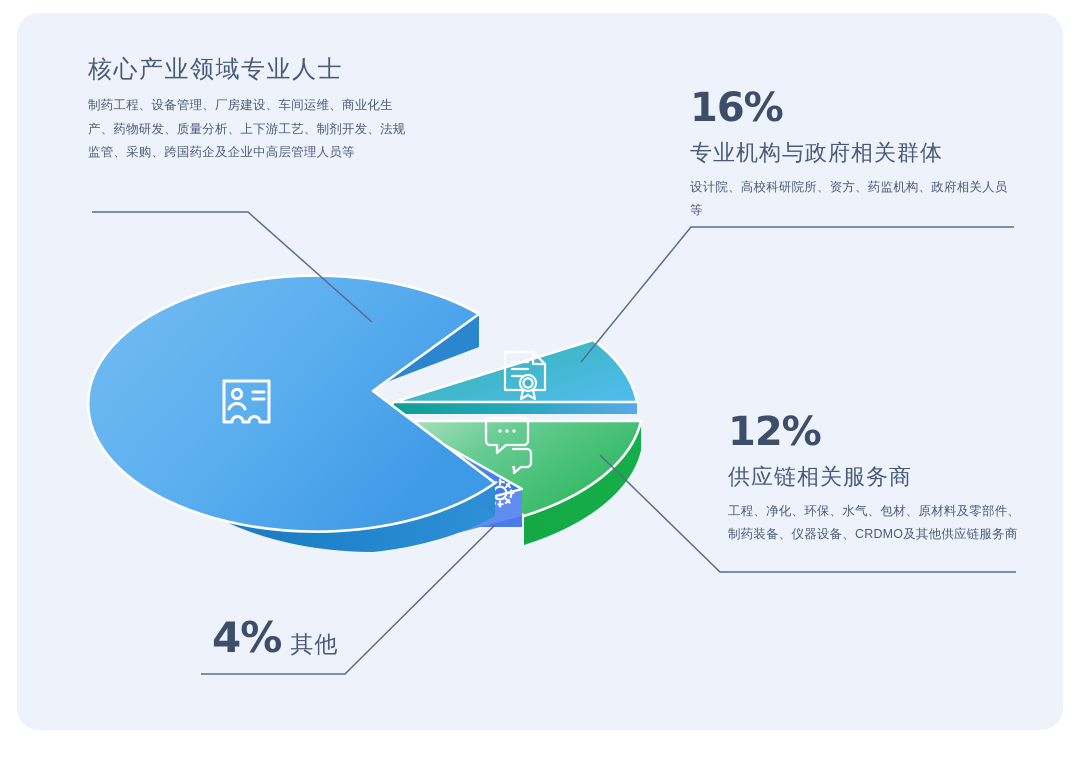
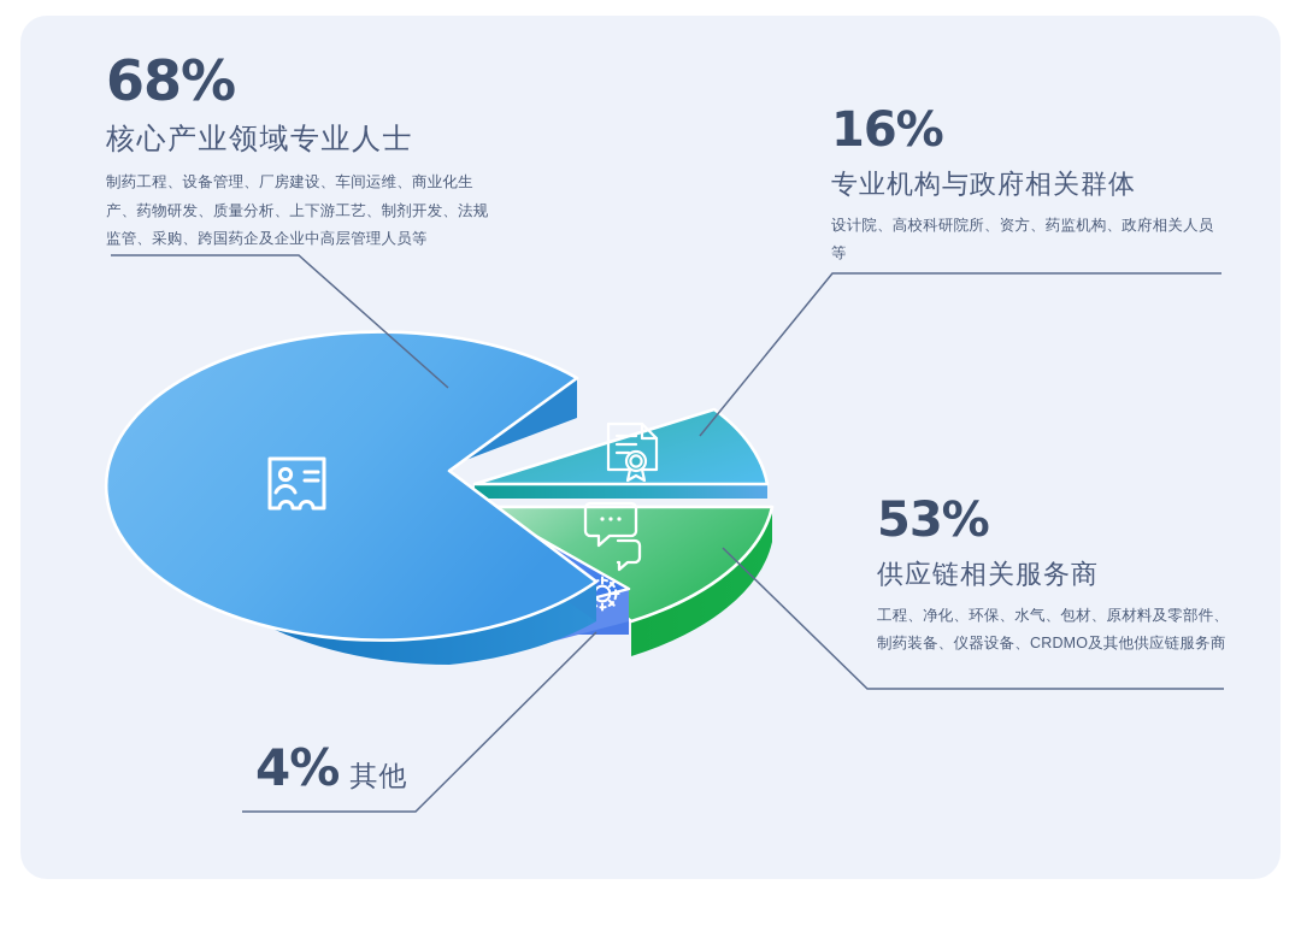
+ 68%
  核心产业领域专业人士
  制药工程、设备管理、厂房建设、车间运维、商业化生产、药物研发、质量分析、上下游工艺、制剂开发、法规监管、采购、跨国药企及企业中高层管理人员等
  16%
  专业机构与政府相关群体
  设计院、高校科研院所、资方、药监机构、政府相关人员等
- 12%
+ 53%
  供应链相关服务商
  工程、净化、环保、水气、包材、原材料及零部件、制药装备、仪器设备、CRDMO及其他供应链服务商
  4%
  其他
